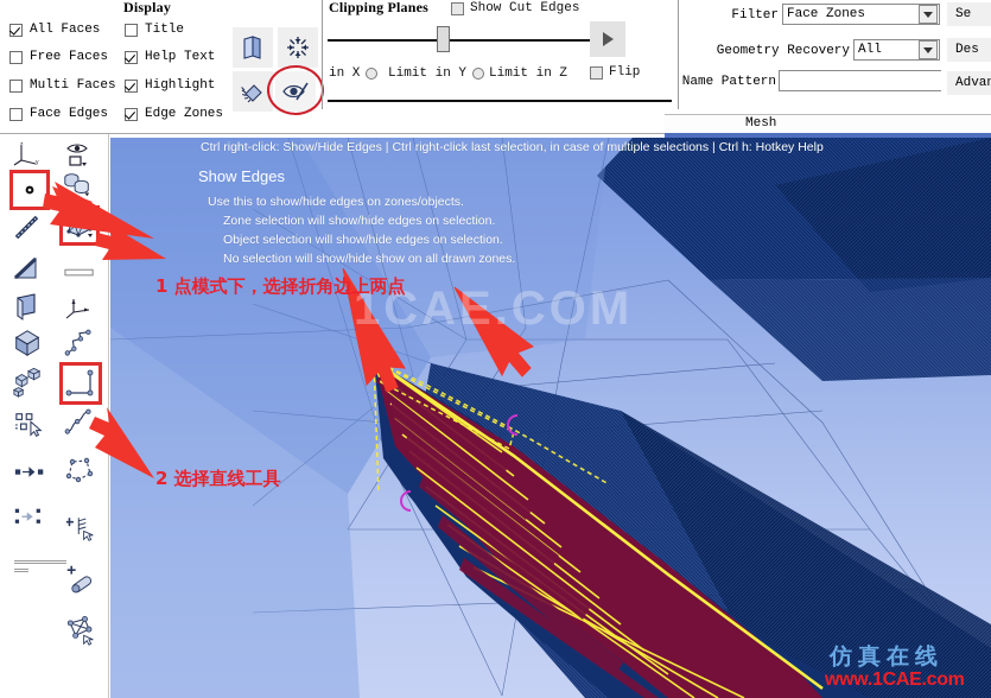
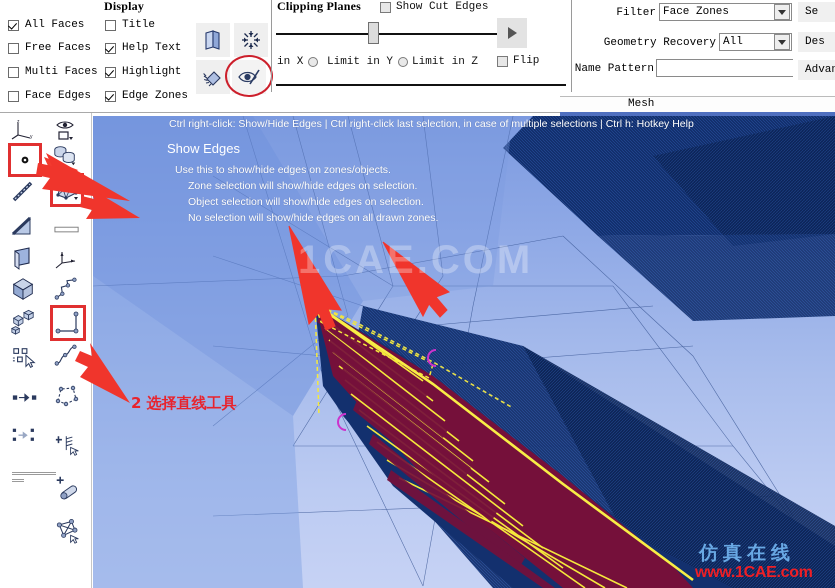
  Display
  All Faces
  Free Faces
  Multi Faces
  Face Edges
  Title
  Help Text
  Highlight
  Edge Zones
  Clipping Planes
  Show Cut Edges
  in X
  Limit in Y
  Limit in Z
  Flip
  Filter
  Face Zones
  Geometry Recovery
  All
  Name Pattern
  Se
  Des
  Adva
  Mesh
  1CAE.COM
  Ctrl right-click: Show/Hide Edges | Ctrl right-click last selection, in case of multiple selections | Ctrl h: Hotkey Help
  Show Edges
  Use this to show/hide edges on zones/objects.
  Zone selection will show/hide edges on selection.
  Object selection will show/hide edges on selection.
- No selection will show/hide show on all drawn zones.
+ No selection will show/hide edges on all drawn zones.
- 1 点模式下，选择折角边上两点
  2 选择直线工具
  仿真在线
  www.1CAE.com
